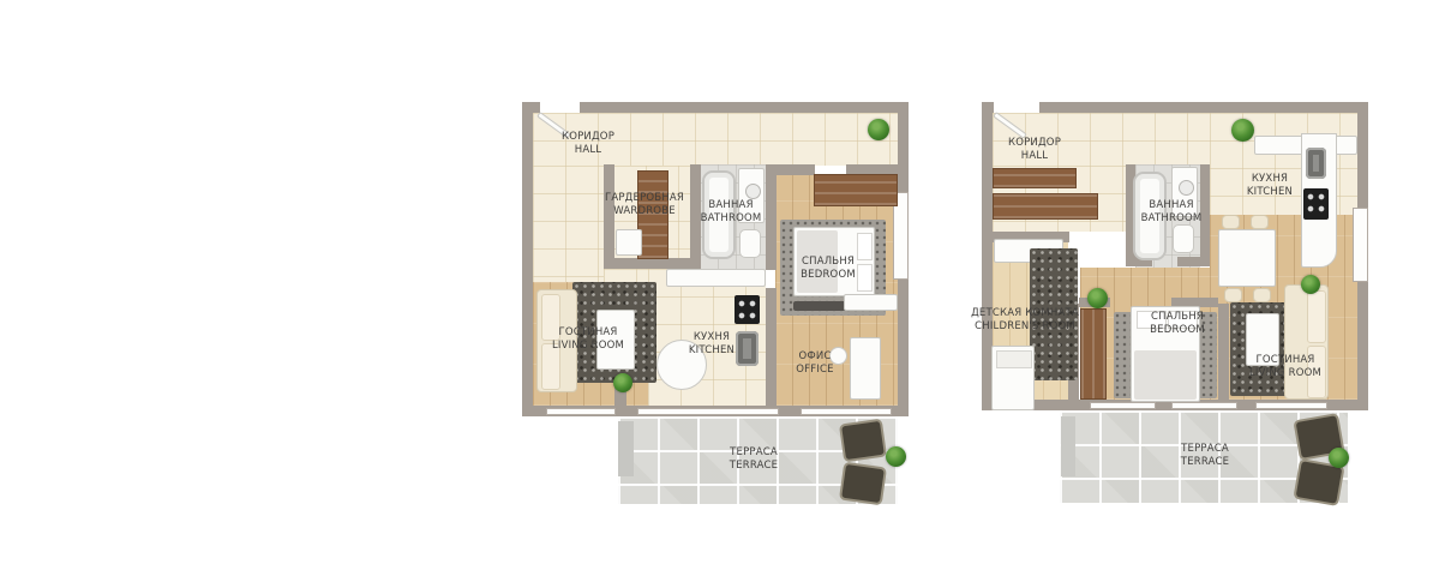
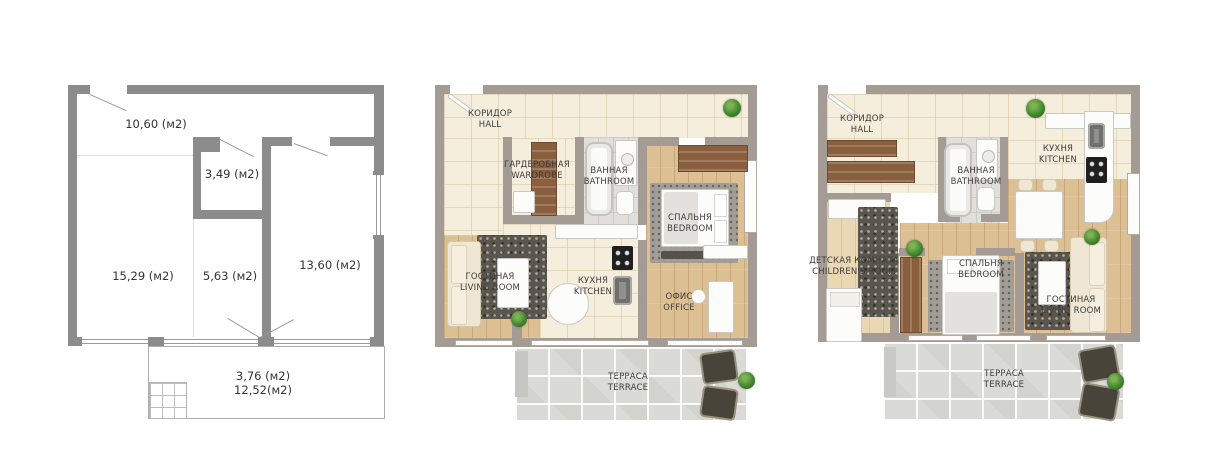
+ 10,60 (м2)
+ 3,49 (м2)
+ 15,29 (м2)
+ 5,63 (м2)
+ 13,60 (м2)
+ 3,76 (м2)
+ 12,52(м2)
  КОРИДОР
  HALL
  ГАРДЕРОБНАЯ
  WARDROBE
  ВАННАЯ
  BATHROOM
  СПАЛЬНЯ
  BEDROOM
  ГОСТИНАЯ
  LIVING ROOM
  КУХНЯ
  KITCHEN
  ОФИС
  OFFICE
  ТЕРРАСА
  TERRACE
  КОРИДОР
  HALL
  ВАННАЯ
  BATHROOM
  КУХНЯ
  KITCHEN
  ДЕТСКАЯ КОМНАТА
  CHILDREN'S ROOM
  СПАЛЬНЯ
  BEDROOM
  ГОСТИНАЯ
  LIVING ROOM
  ТЕРРАСА
  TERRACE
